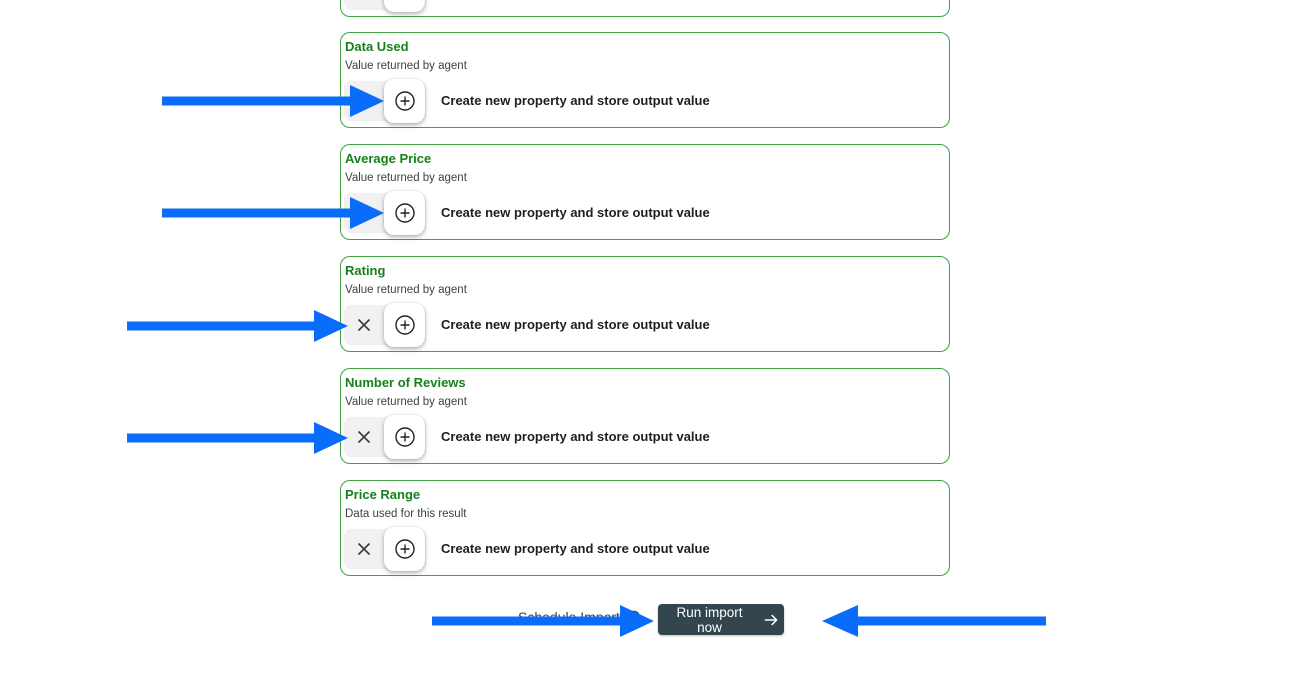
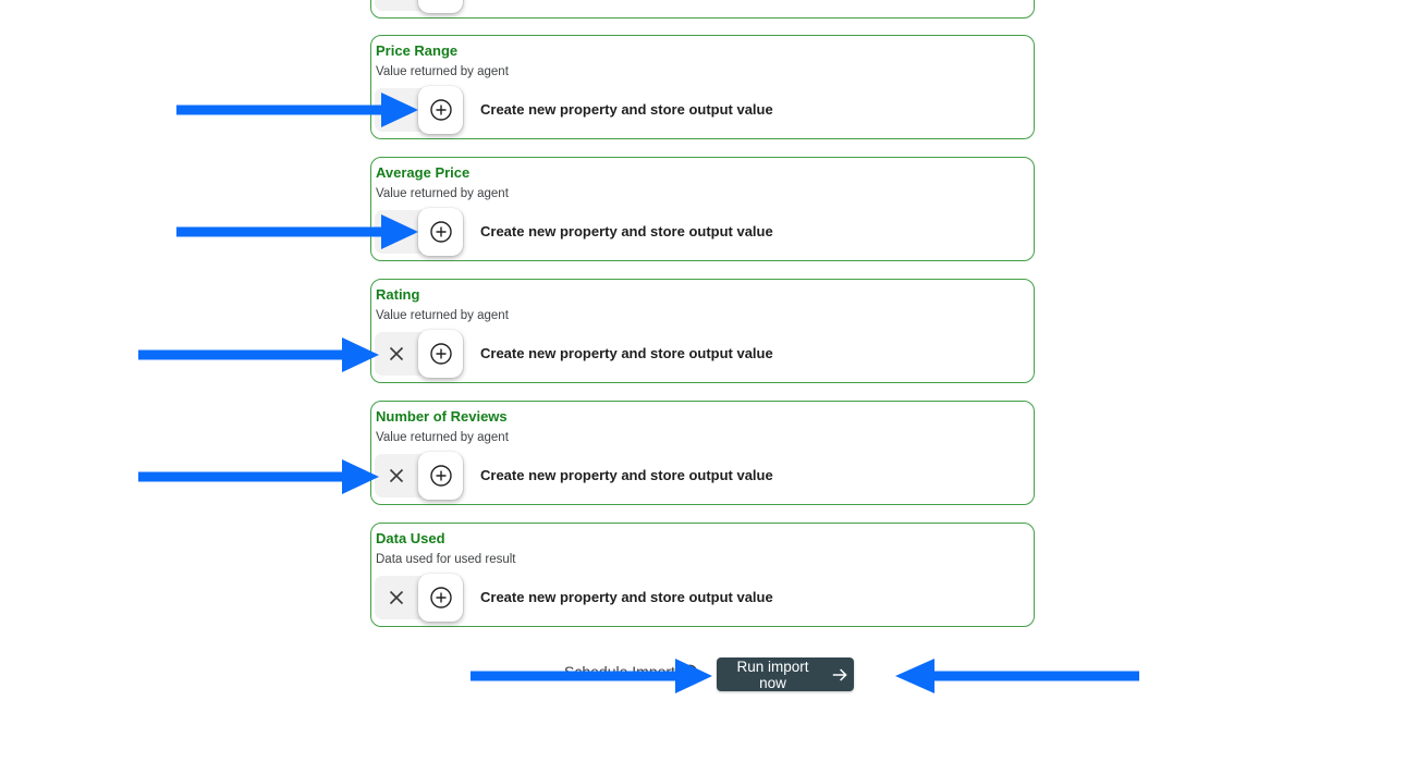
- Data Used
+ Price Range
  Value returned by agent
  Create new property and store output value
  Average Price
  Value returned by agent
  Create new property and store output value
  Rating
  Value returned by agent
  Create new property and store output value
  Number of Reviews
  Value returned by agent
  Create new property and store output value
- Price Range
+ Data Used
- Data used for this result
+ Data used for used result
  Create new property and store output value
  Run import now
